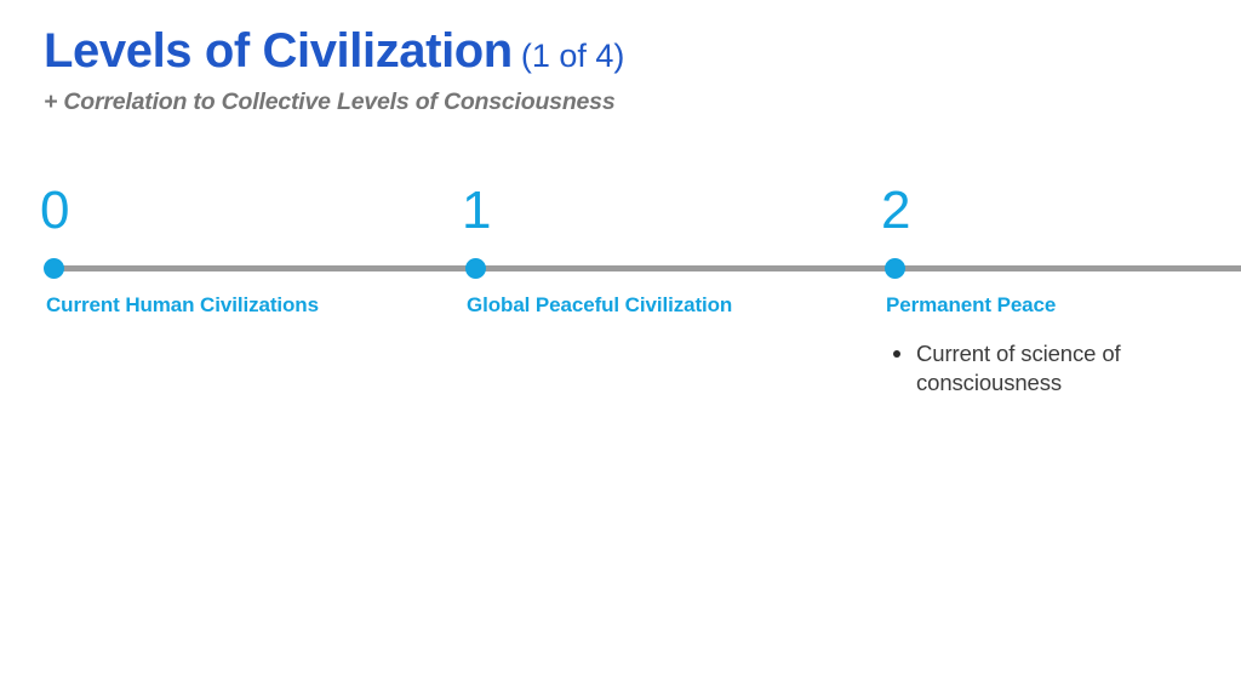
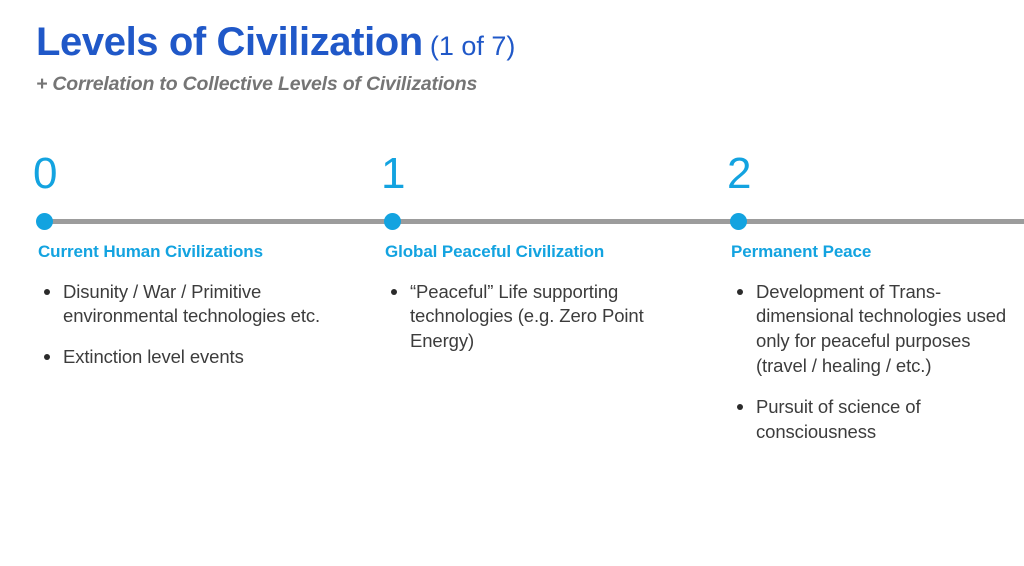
- Levels of Civilization (1 of 4)
+ Levels of Civilization (1 of 7)
- + Correlation to Collective Levels of Consciousness
+ + Correlation to Collective Levels of Civilizations
  0
  Current Human Civilizations
+ Disunity / War / Primitive environmental technologies etc.
+ Extinction level events
  1
  Global Peaceful Civilization
+ “Peaceful” Life supporting technologies (e.g. Zero Point Energy)
  2
  Permanent Peace
+ Development of Trans-dimensional technologies used only for peaceful purposes (travel / healing / etc.)
- Current of science of consciousness
+ Pursuit of science of consciousness
